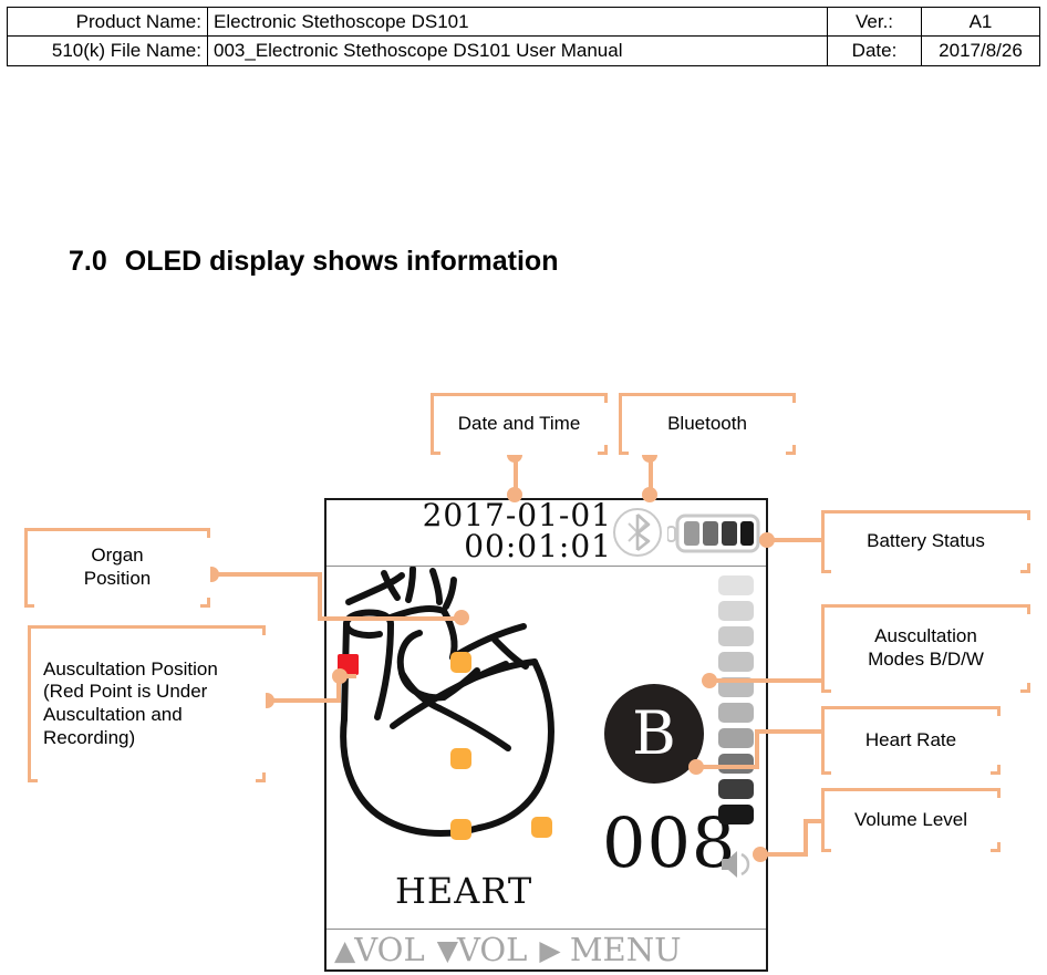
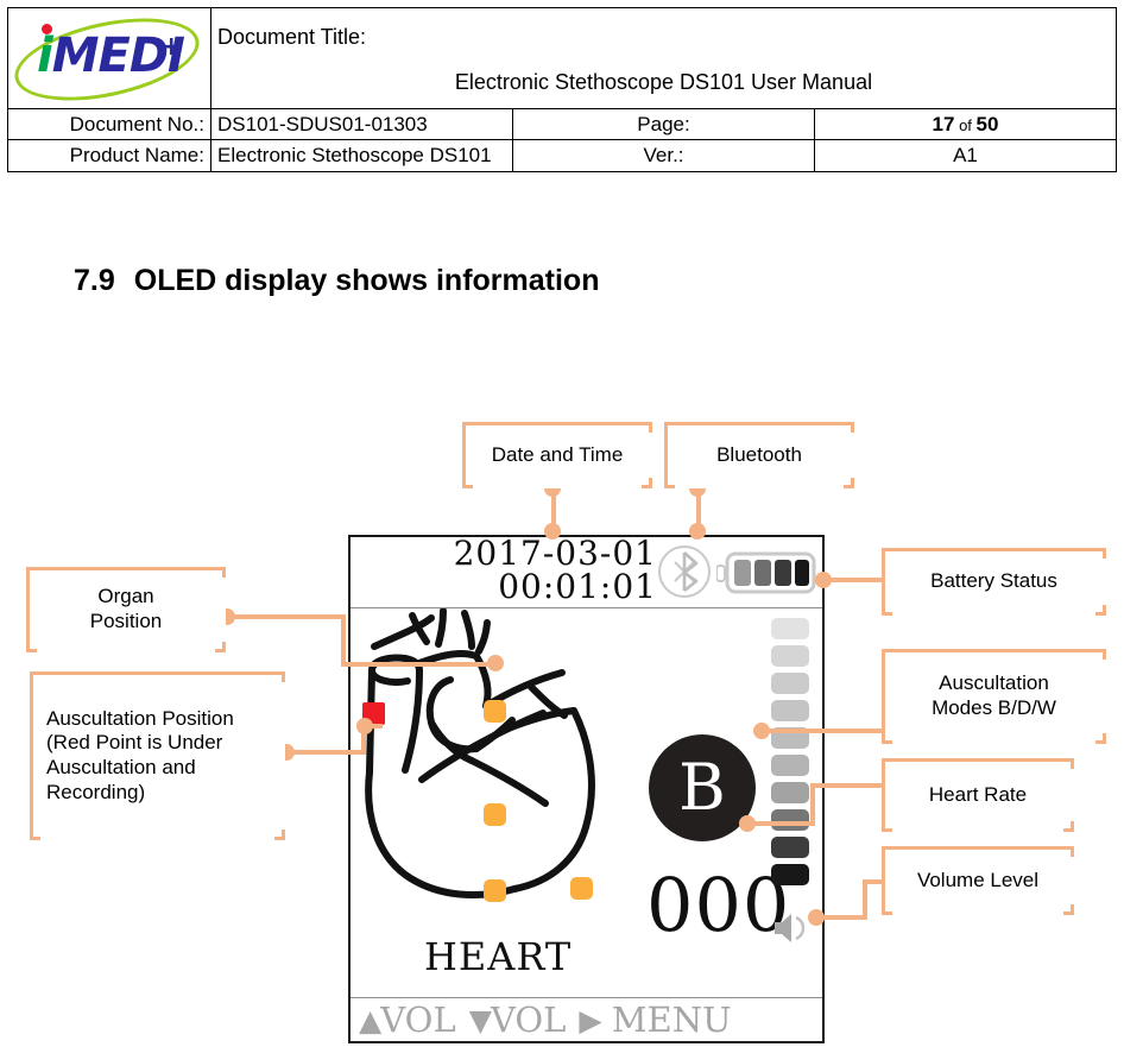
+ iMEDI +	Document Title: Electronic Stethoscope DS101 User Manual
+ Document No.:	DS101-SDUS01-01303	Page:	17 of 50
  Product Name:	Electronic Stethoscope DS101	Ver.:	A1
- 510(k) File Name:	003_Electronic Stethoscope DS101 User Manual	Date:	2017/8/26
- 7.0 OLED display shows information
+ 7.9 OLED display shows information
- 2017-01-01
+ 2017-03-01
  00:01:01
  HEART
  B
- 008
+ 000
  ▲VOL ▼VOL ▶ MENU
  Date and Time
  Bluetooth
  Battery Status
  Organ
  Position
  Auscultation Position (Red Point is Under Auscultation and Recording)
  Auscultation
  Modes B/D/W
  Heart Rate
  Volume Level
